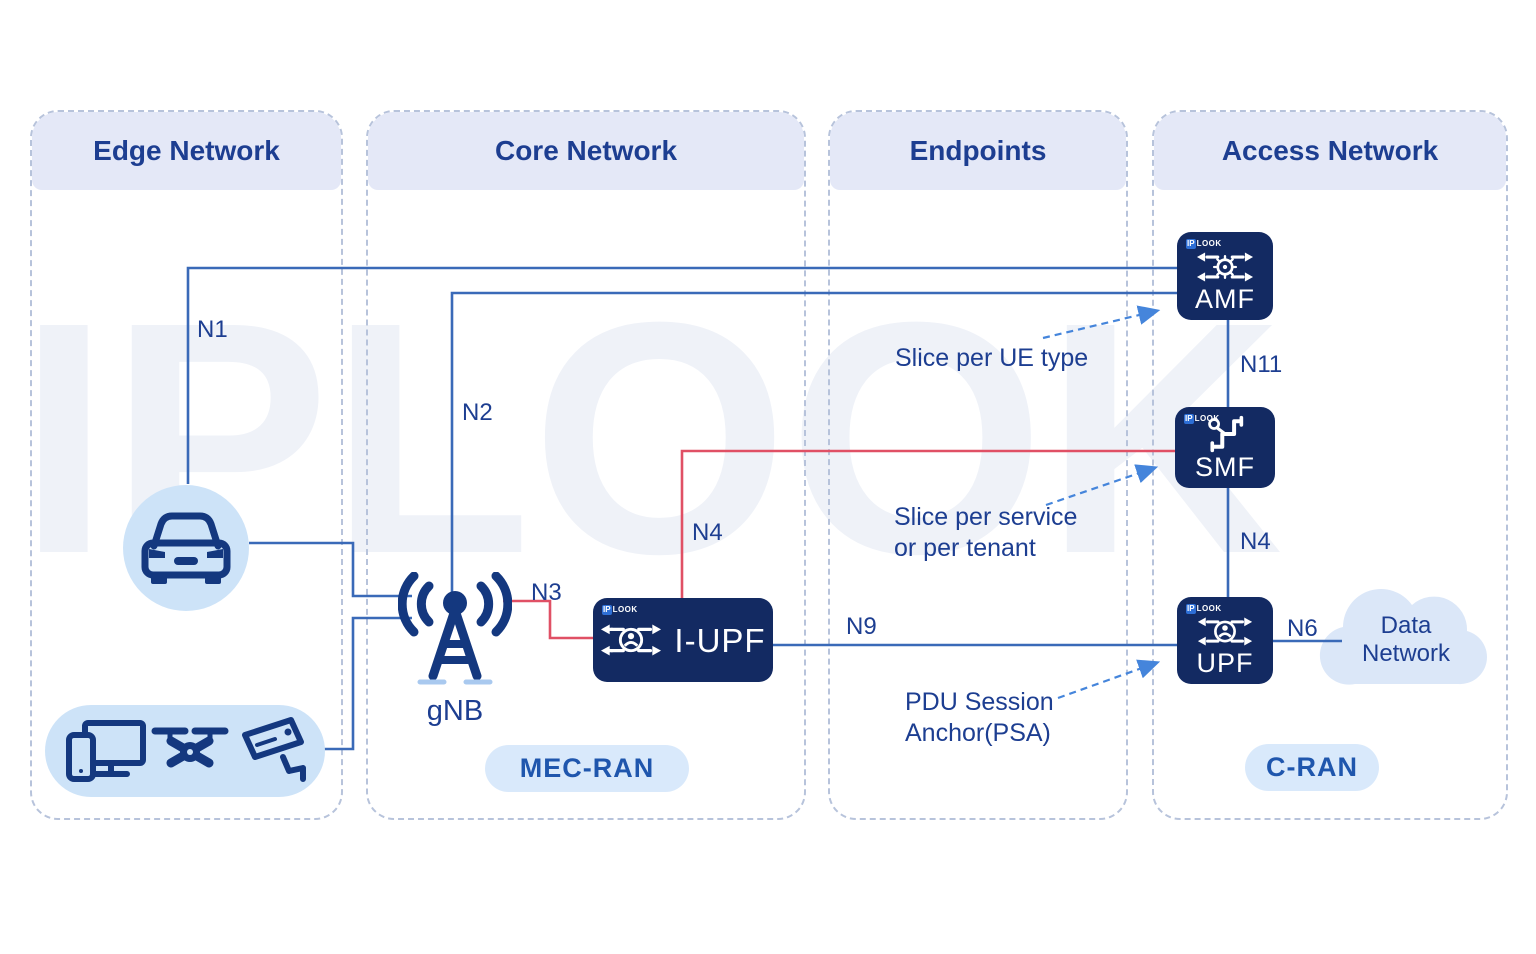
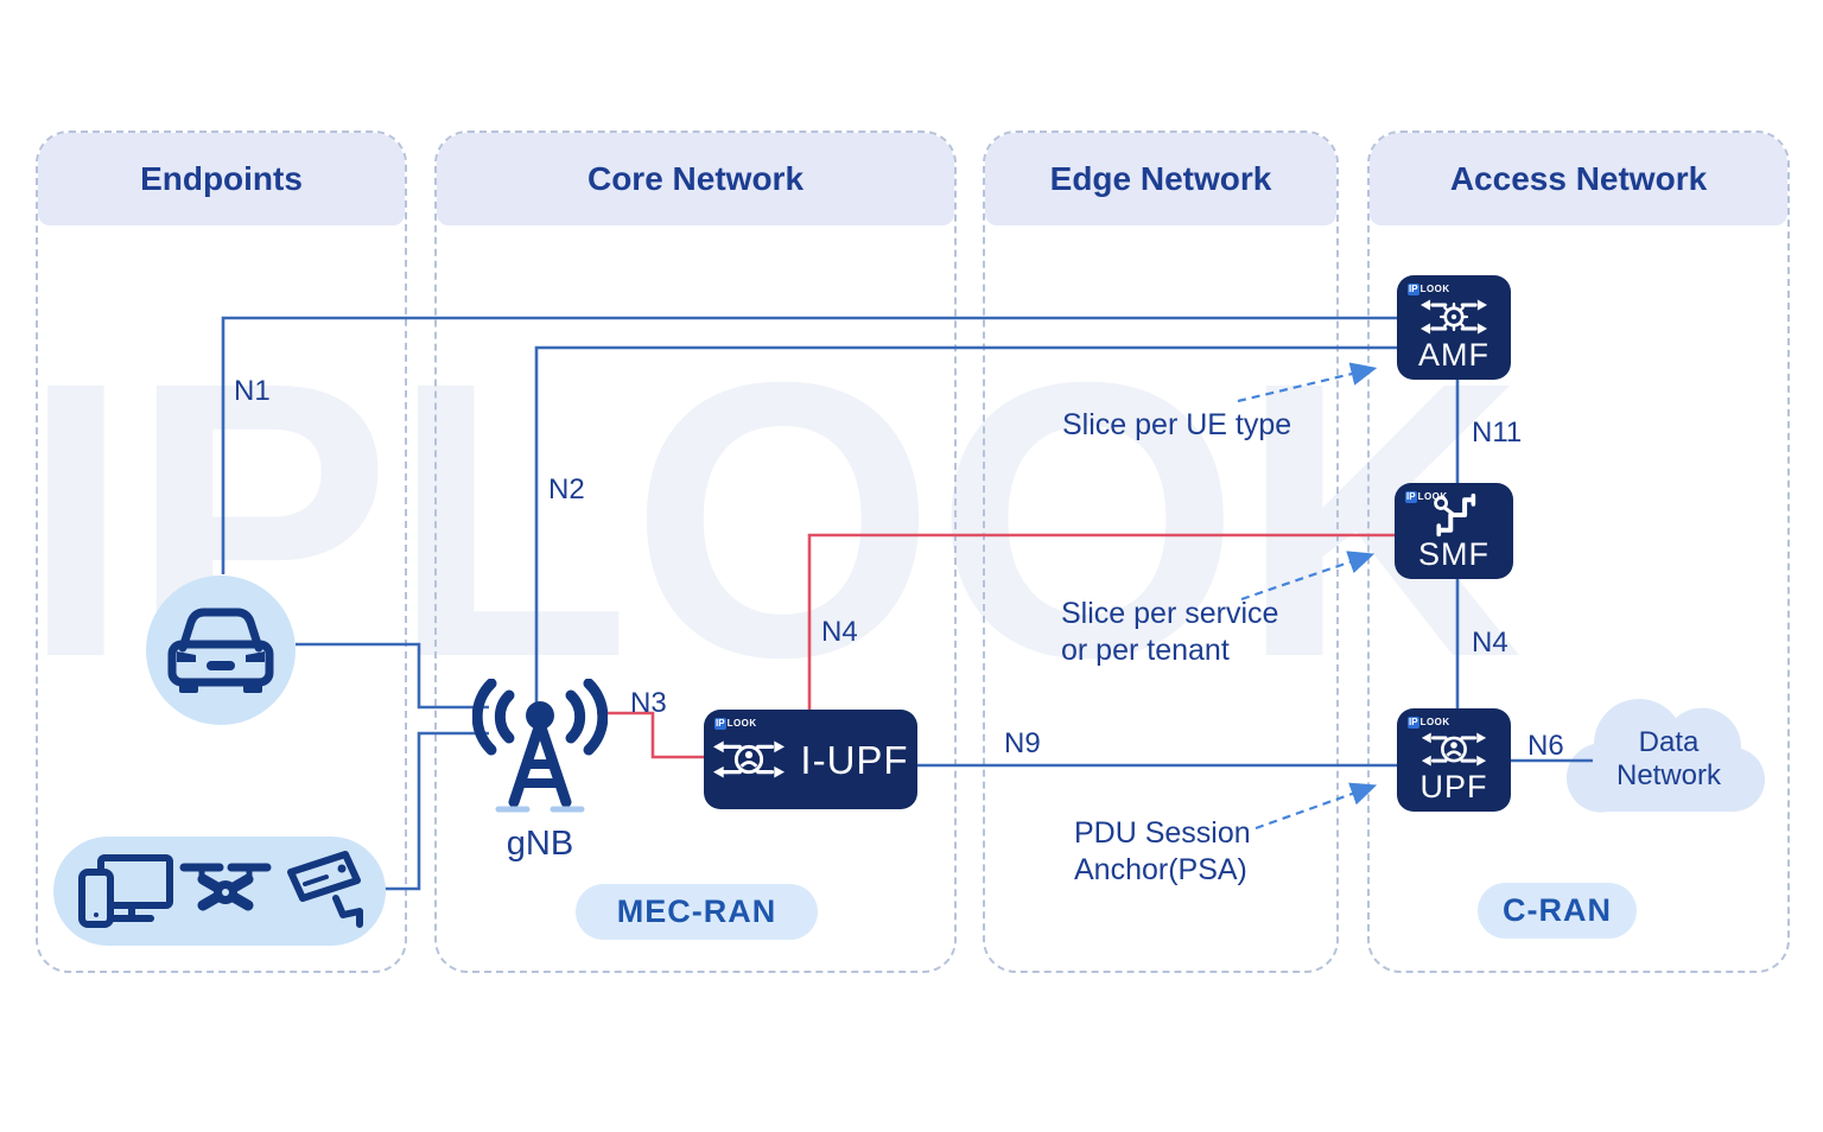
  IPLOOK
- Edge Network
+ Endpoints
  Core Network
- Endpoints
+ Edge Network
  Access Network
  gNB
  IP
  LOOK
  I-UPF
  IP
  LOOK
  AMF
  IP
  LOOK
  SMF
  IP
  LOOK
  UPF
  Data
  Network
  MEC-RAN
  C-RAN
  N1
  N2
  N3
  N4
  N9
  N11
  N4
  N6
  Slice per UE type
  Slice per service
  or per tenant
  PDU Session
  Anchor(PSA)
